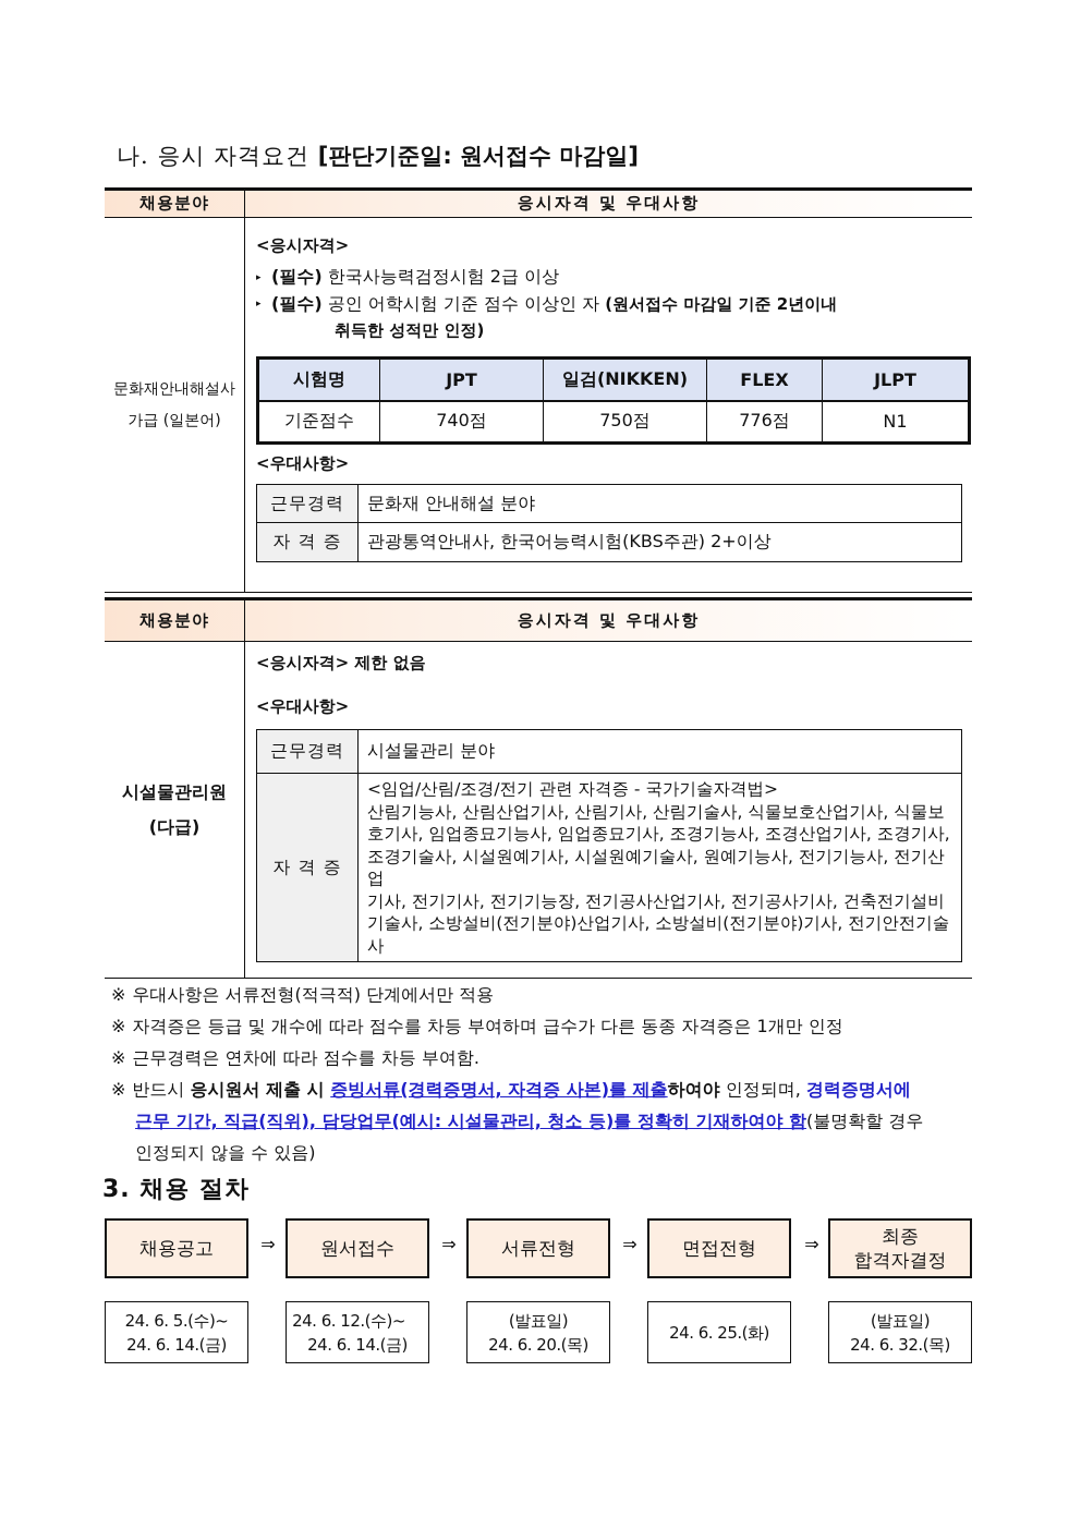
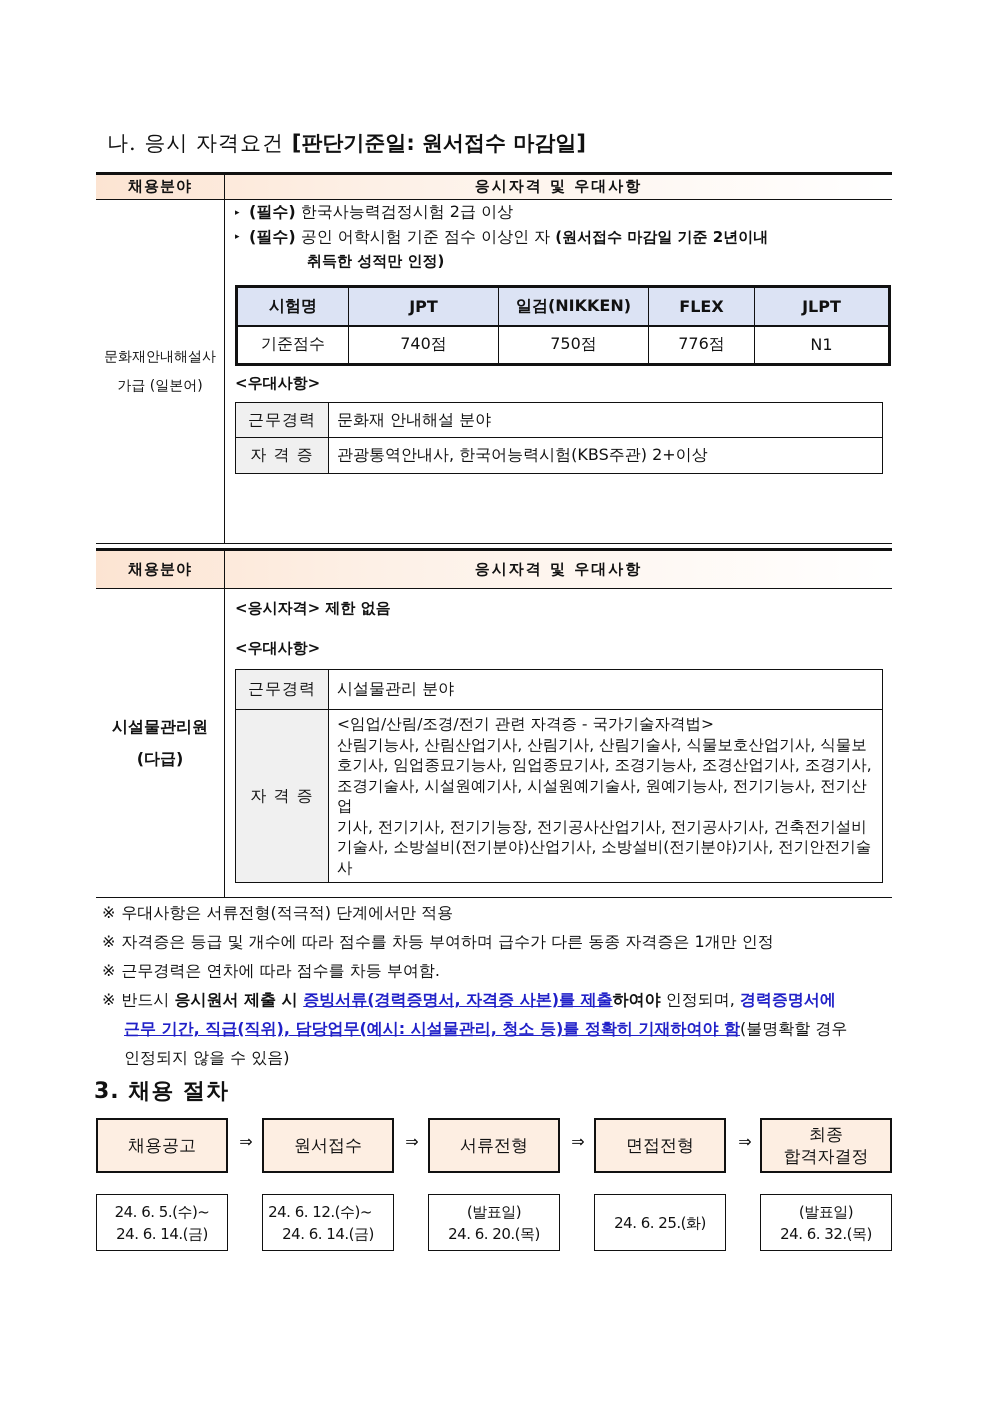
  나. 응시 자격요건 [판단기준일: 원서접수 마감일]
  채용분야
  응시자격 및 우대사항
  문화재안내해설사
  가급 (일본어)
- <응시자격>
  ▸ (필수) 한국사능력검정시험 2급 이상
  ▸ (필수) 공인 어학시험 기준 점수 이상인 자 (원서접수 마감일 기준 2년이내
  취득한 성적만 인정)
  시험명	JPT	일검(NIKKEN)	FLEX	JLPT
  기준점수	740점	750점	776점	N1
  <우대사항>
  근무경력	문화재 안내해설 분야
  자 격 증	관광통역안내사, 한국어능력시험(KBS주관) 2+이상
  채용분야
  응시자격 및 우대사항
  시설물관리원
  (다급)
  <응시자격> 제한 없음
  <우대사항>
  근무경력	시설물관리 분야
  자 격 증	<임업/산림/조경/전기 관련 자격증 - 국가기술자격법> 산림기능사, 산림산업기사, 산림기사, 산림기술사, 식물보호산업기사, 식물보 호기사, 임업종묘기능사, 임업종묘기사, 조경기능사, 조경산업기사, 조경기사, 조경기술사, 시설원예기사, 시설원예기술사, 원예기능사, 전기기능사, 전기산업 기사, 전기기사, 전기기능장, 전기공사산업기사, 전기공사기사, 건축전기설비 기술사, 소방설비(전기분야)산업기사, 소방설비(전기분야)기사, 전기안전기술 사
  ※ 우대사항은 서류전형(적극적) 단계에서만 적용
  ※ 자격증은 등급 및 개수에 따라 점수를 차등 부여하며 급수가 다른 동종 자격증은 1개만 인정
  ※ 근무경력은 연차에 따라 점수를 차등 부여함.
  ※ 반드시 응시원서 제출 시 증빙서류(경력증명서, 자격증 사본)를 제출하여야 인정되며, 경력증명서에
  근무 기간, 직급(직위), 담당업무(예시: 시설물관리, 청소 등)를 정확히 기재하여야 함(불명확할 경우
  인정되지 않을 수 있음)
  3. 채용 절차
  채용공고
  ⇒
  원서접수
  ⇒
  서류전형
  ⇒
  면접전형
  ⇒
  최종
  합격자결정
  24. 6. 5.(수)~
  24. 6. 14.(금)
  24. 6. 12.(수)~
  24. 6. 14.(금)
  (발표일)
  24. 6. 20.(목)
  24. 6. 25.(화)
  (발표일)
  24. 6. 32.(목)
